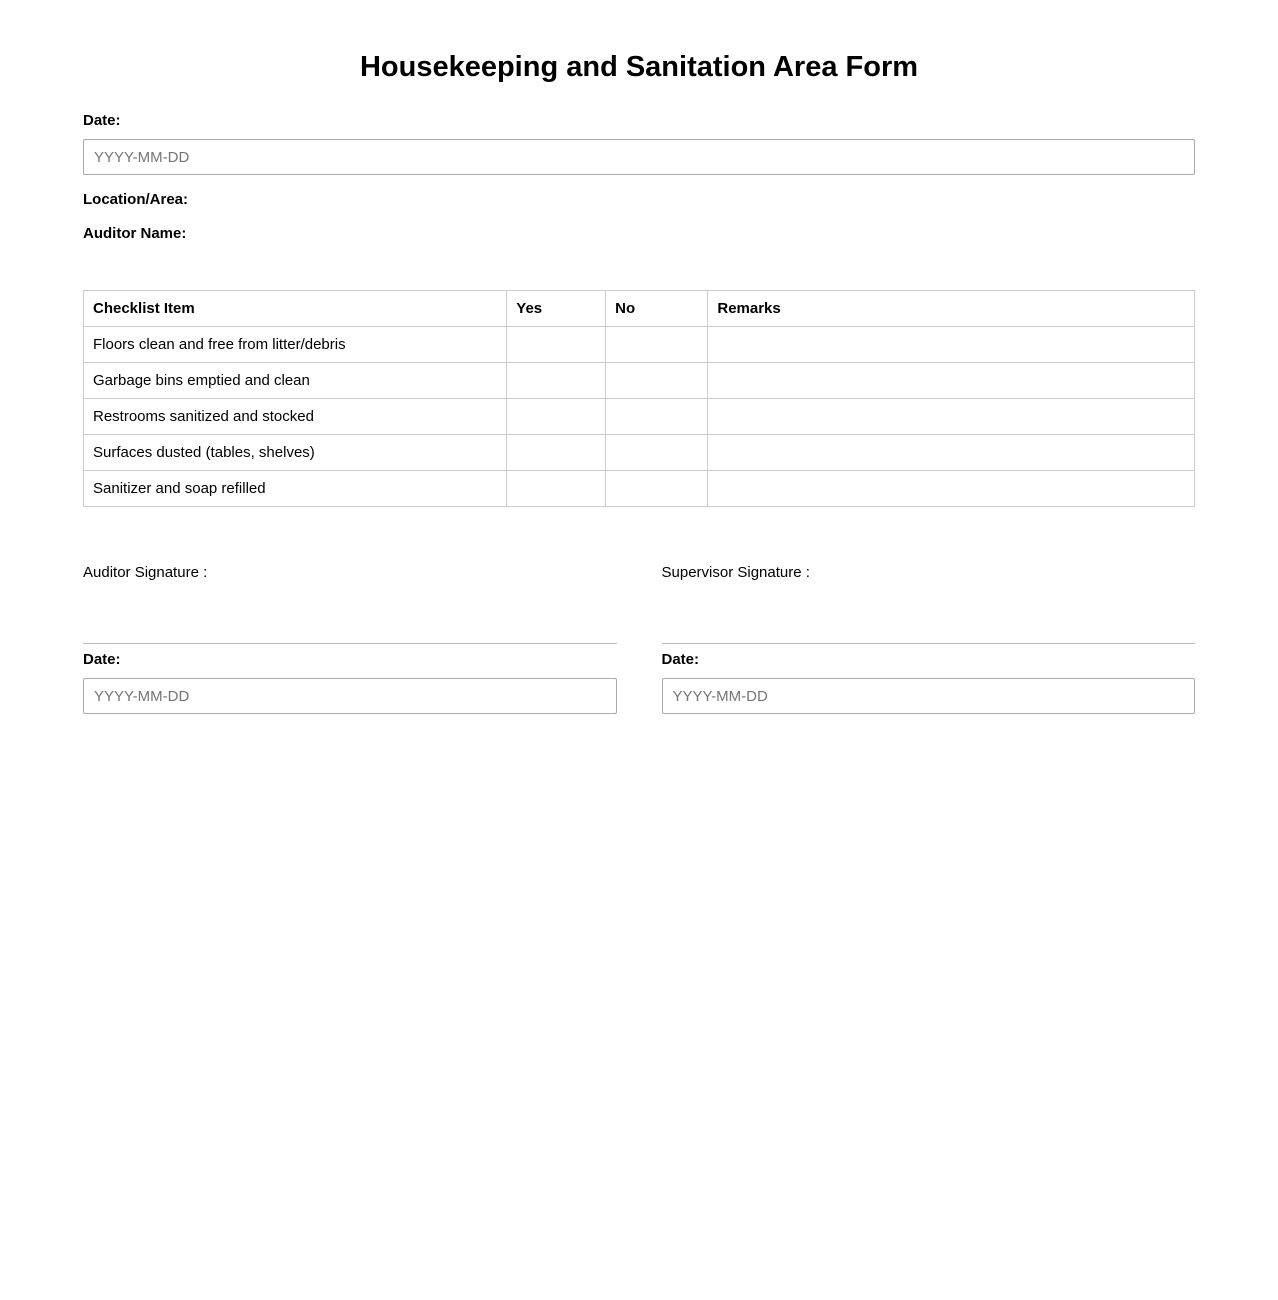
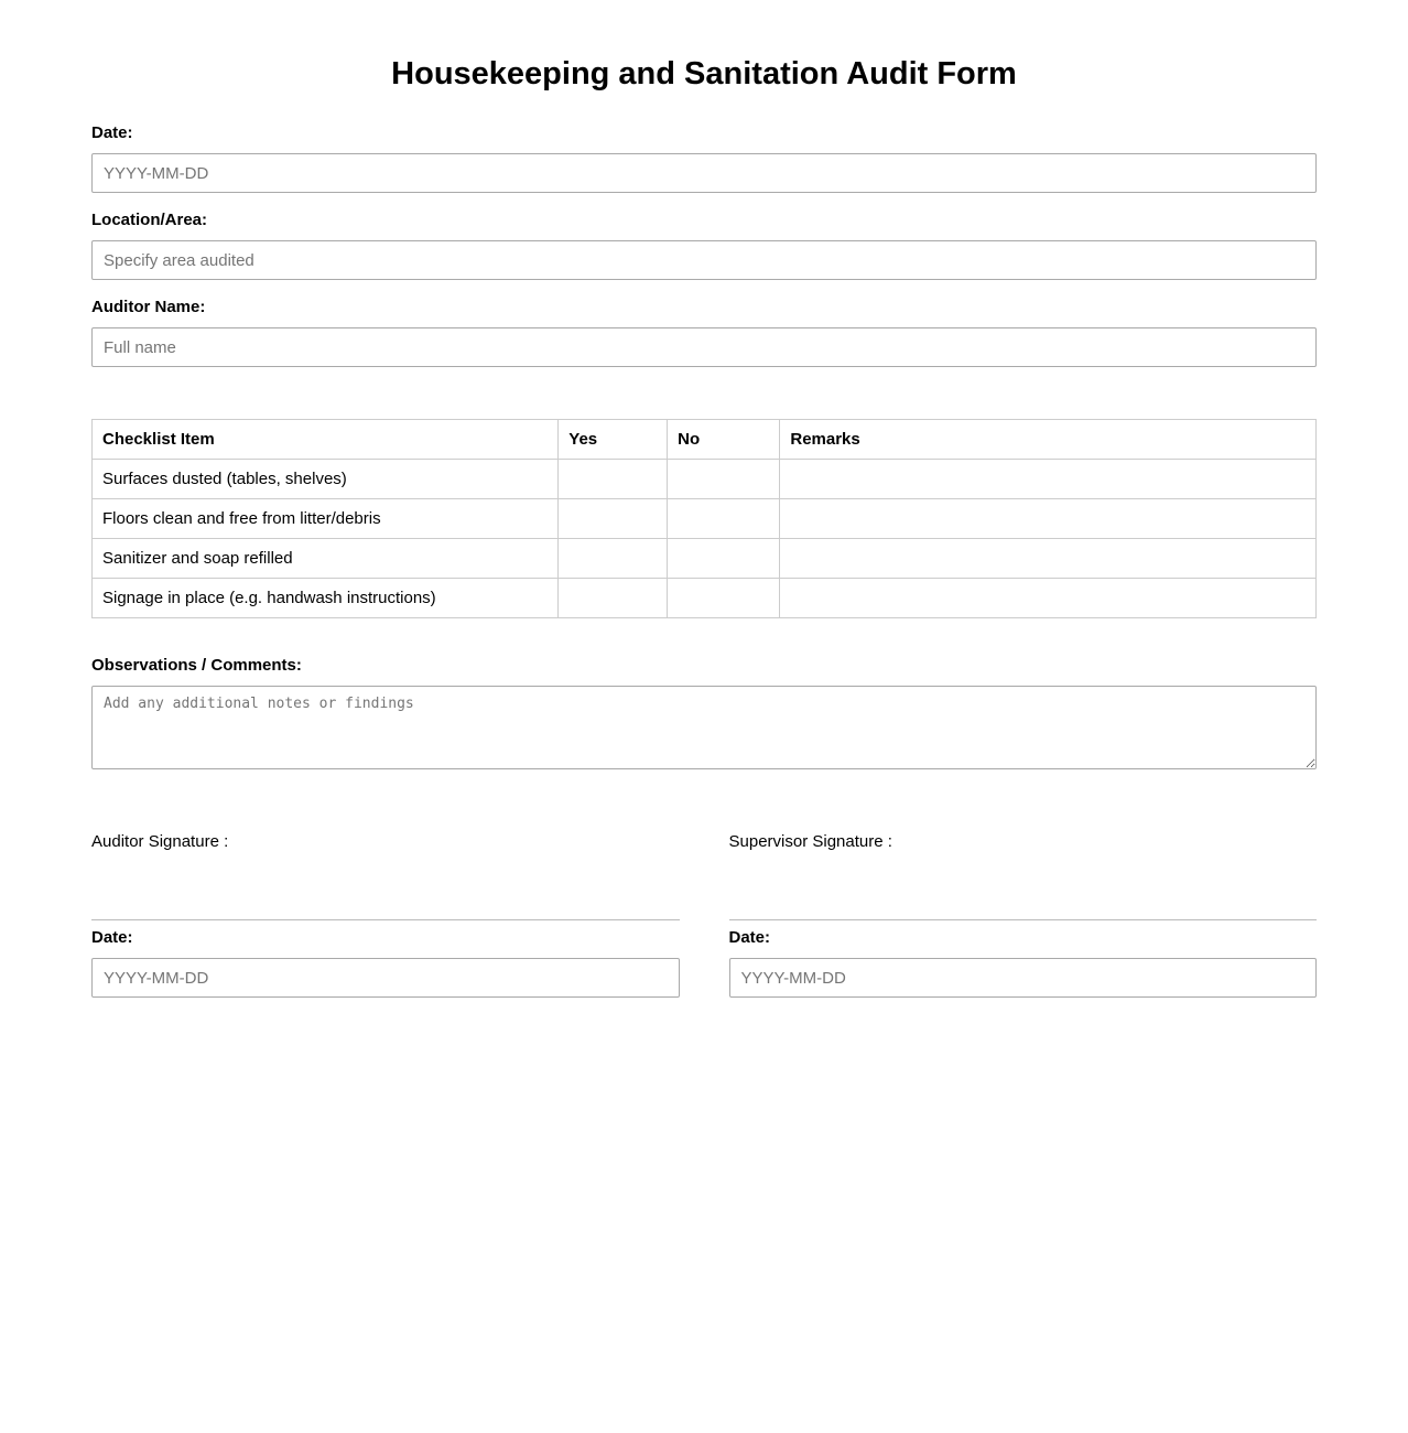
- Housekeeping and Sanitation Area Form
+ Housekeeping and Sanitation Audit Form
  Date:
  YYYY-MM-DD
  Location/Area:
+ Specify area audited
  Auditor Name:
+ Full name
  Checklist Item	Yes	No	Remarks
- Floors clean and free from litter/debris
+ Surfaces dusted (tables, shelves)
- Garbage bins emptied and clean
- Restrooms sanitized and stocked
- Surfaces dusted (tables, shelves)
+ Floors clean and free from litter/debris
  Sanitizer and soap refilled
+ Signage in place (e.g. handwash instructions)
+ Observations / Comments:
+ Add any additional notes or findings
  Auditor Signature :
  Date:
  YYYY-MM-DD
  Supervisor Signature :
  Date:
  YYYY-MM-DD
